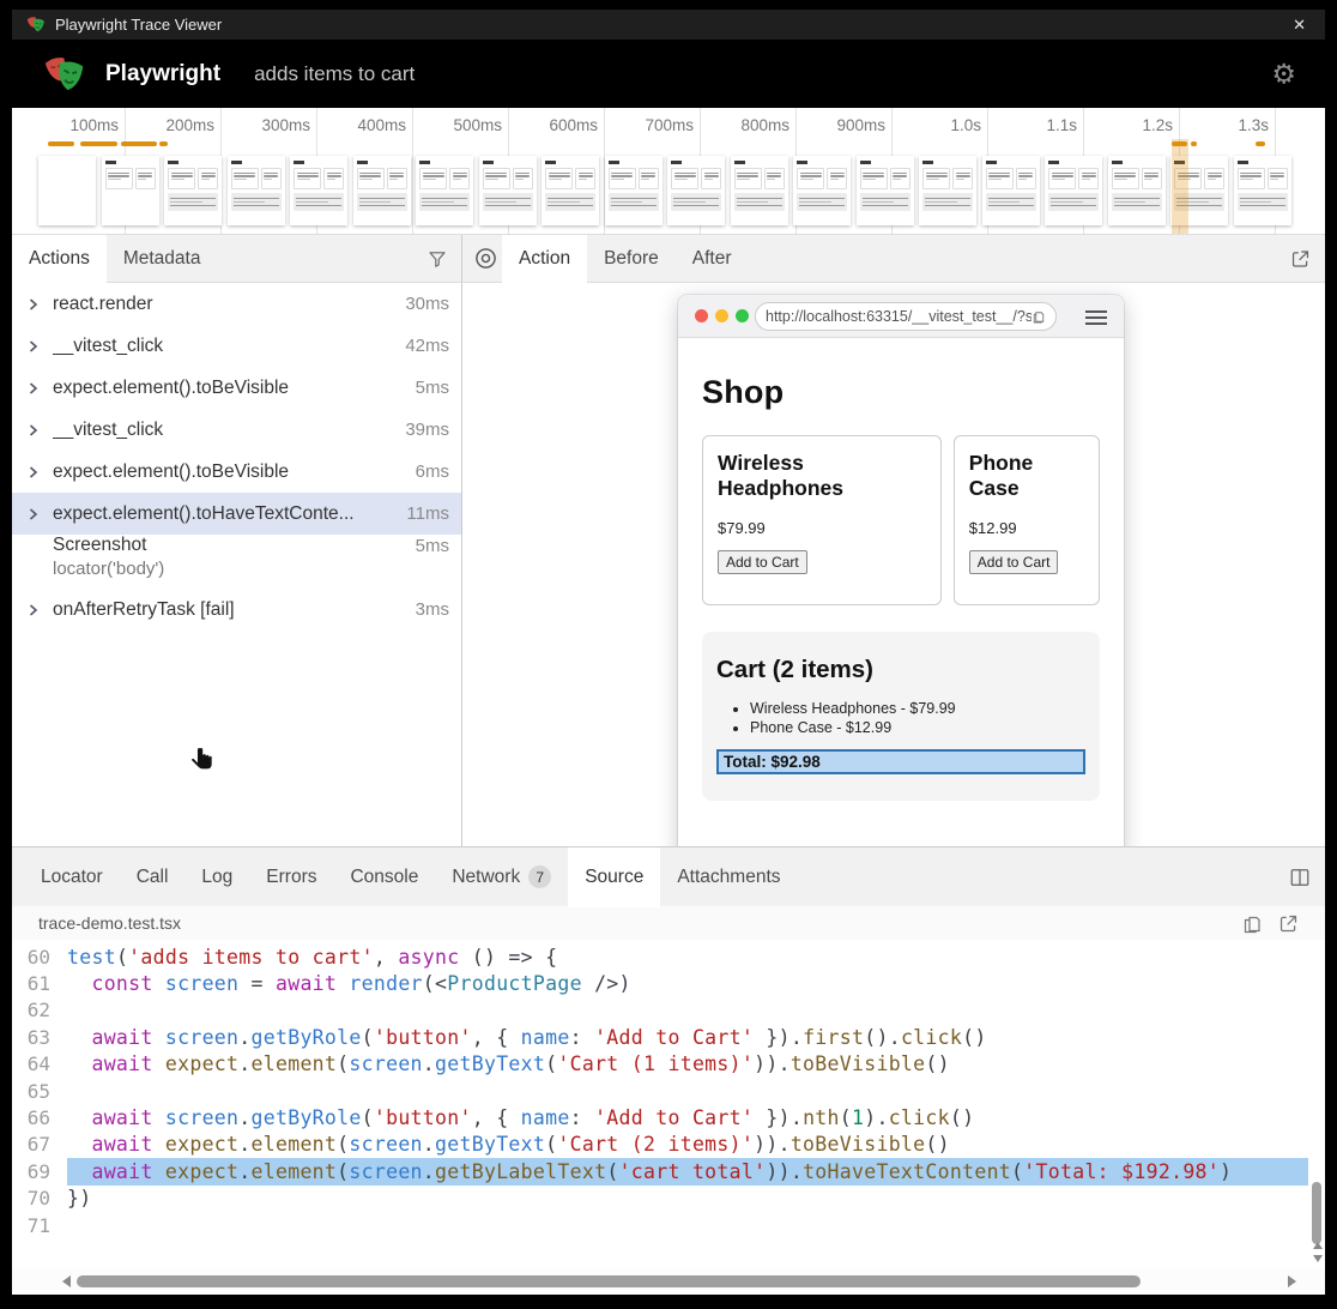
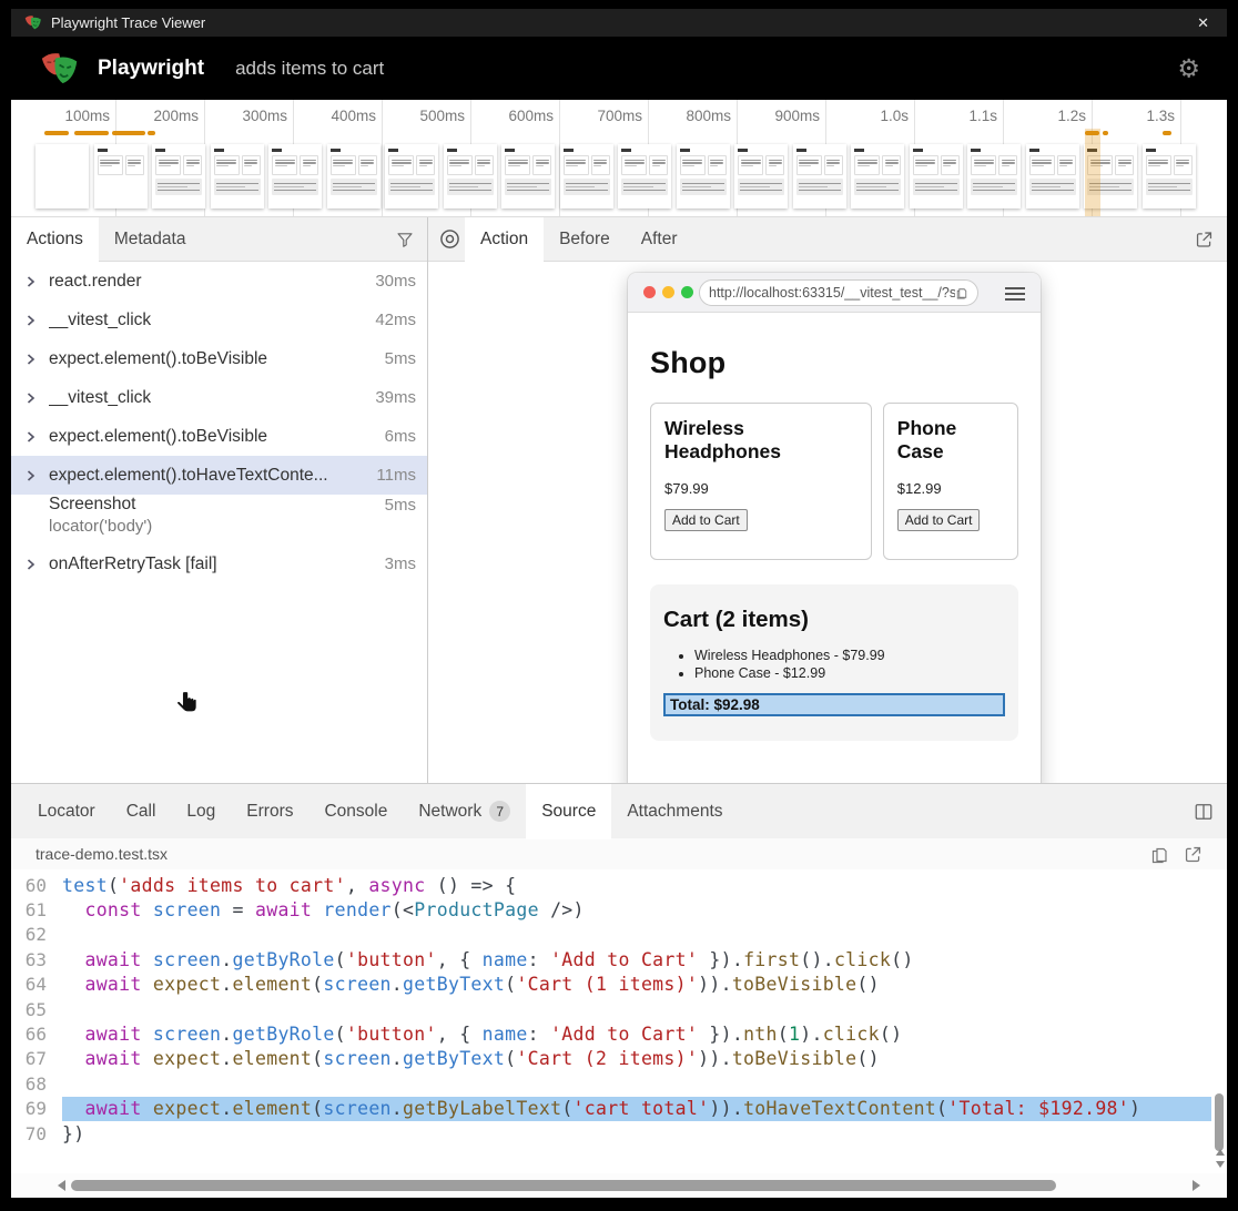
  Playwright Trace Viewer
  ✕
  Playwright
  adds items to cart
  ⚙
  100ms
  200ms
  300ms
  400ms
  500ms
  600ms
  700ms
  800ms
  900ms
  1.0s
  1.1s
  1.2s
  1.3s
  Actions
  Metadata
  react.render
  30ms
  __vitest_click
  42ms
  expect.element().toBeVisible
  5ms
  __vitest_click
  39ms
  expect.element().toBeVisible
  6ms
  expect.element().toHaveTextConte...
  11ms
  Screenshot
  5ms
  locator('body')
  onAfterRetryTask [fail]
  3ms
  Action
  Before
  After
  http://localhost:63315/__vitest_test__/?s
  Shop
  Wireless Headphones
  $79.99
  Add to Cart
  Phone Case
  $12.99
  Add to Cart
  Cart (2 items)
  Wireless Headphones - $79.99
  Phone Case - $12.99
  Total: $92.98
  Locator
  Call
  Log
  Errors
  Console
  Network
  7
  Source
  Attachments
  trace-demo.test.tsx
  60
  test
  (
  'adds items to cart'
  ,
  async
  () => {
  61
  const
  screen
  =
  await
  render
  (<
  ProductPage
  />)
  62
  63
  await
  screen
  .
  getByRole
  (
  'button'
  , {
  name
  :
  'Add to Cart'
  }).
  first
  ().
  click
  ()
  64
  await
  expect
  .
  element
  (
  screen
  .
  getByText
  (
  'Cart (1 items)'
  )).
  toBeVisible
  ()
  65
  66
  await
  screen
  .
  getByRole
  (
  'button'
  , {
  name
  :
  'Add to Cart'
  }).
  nth
  (
  1
  ).
  click
  ()
  67
  await
  expect
  .
  element
  (
  screen
  .
  getByText
  (
  'Cart (2 items)'
  )).
  toBeVisible
  ()
+ 68
  69
  await
  expect
  .
  element
  (
  screen
  .
  getByLabelText
  (
  'cart total'
  )).
  toHaveTextContent
  (
  'Total: $192.98'
  )
  70
  })
- 71
